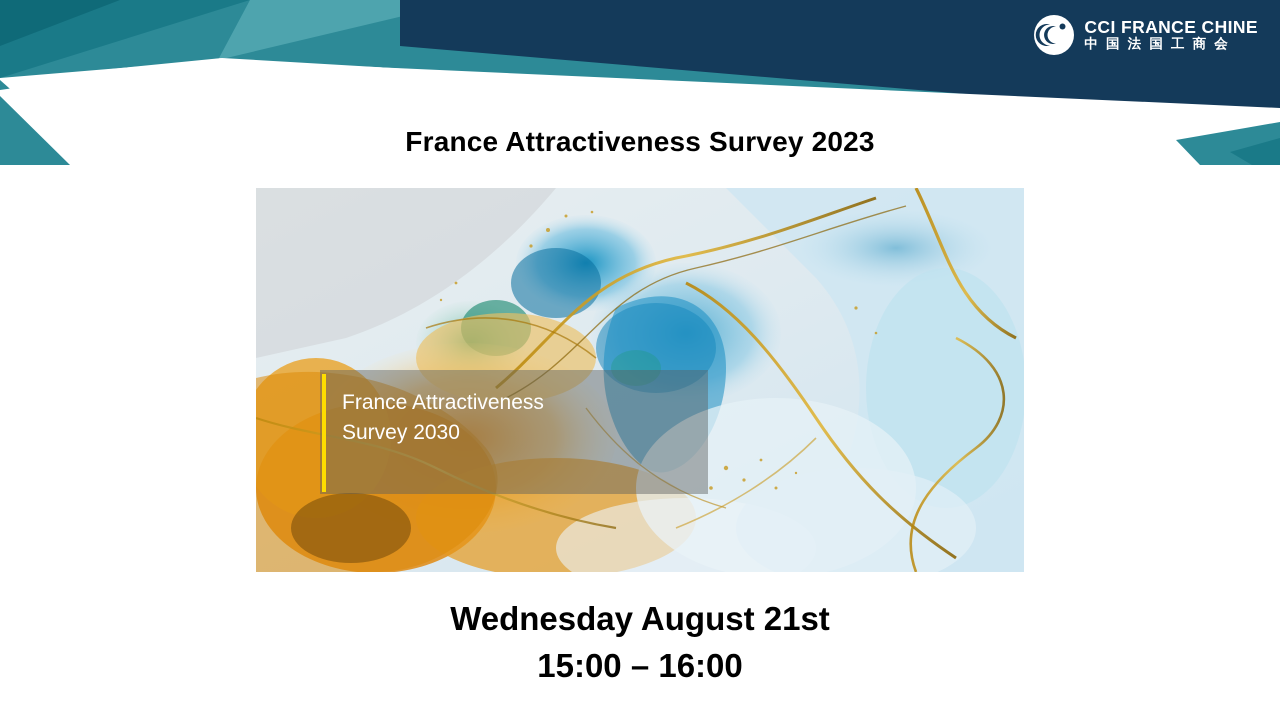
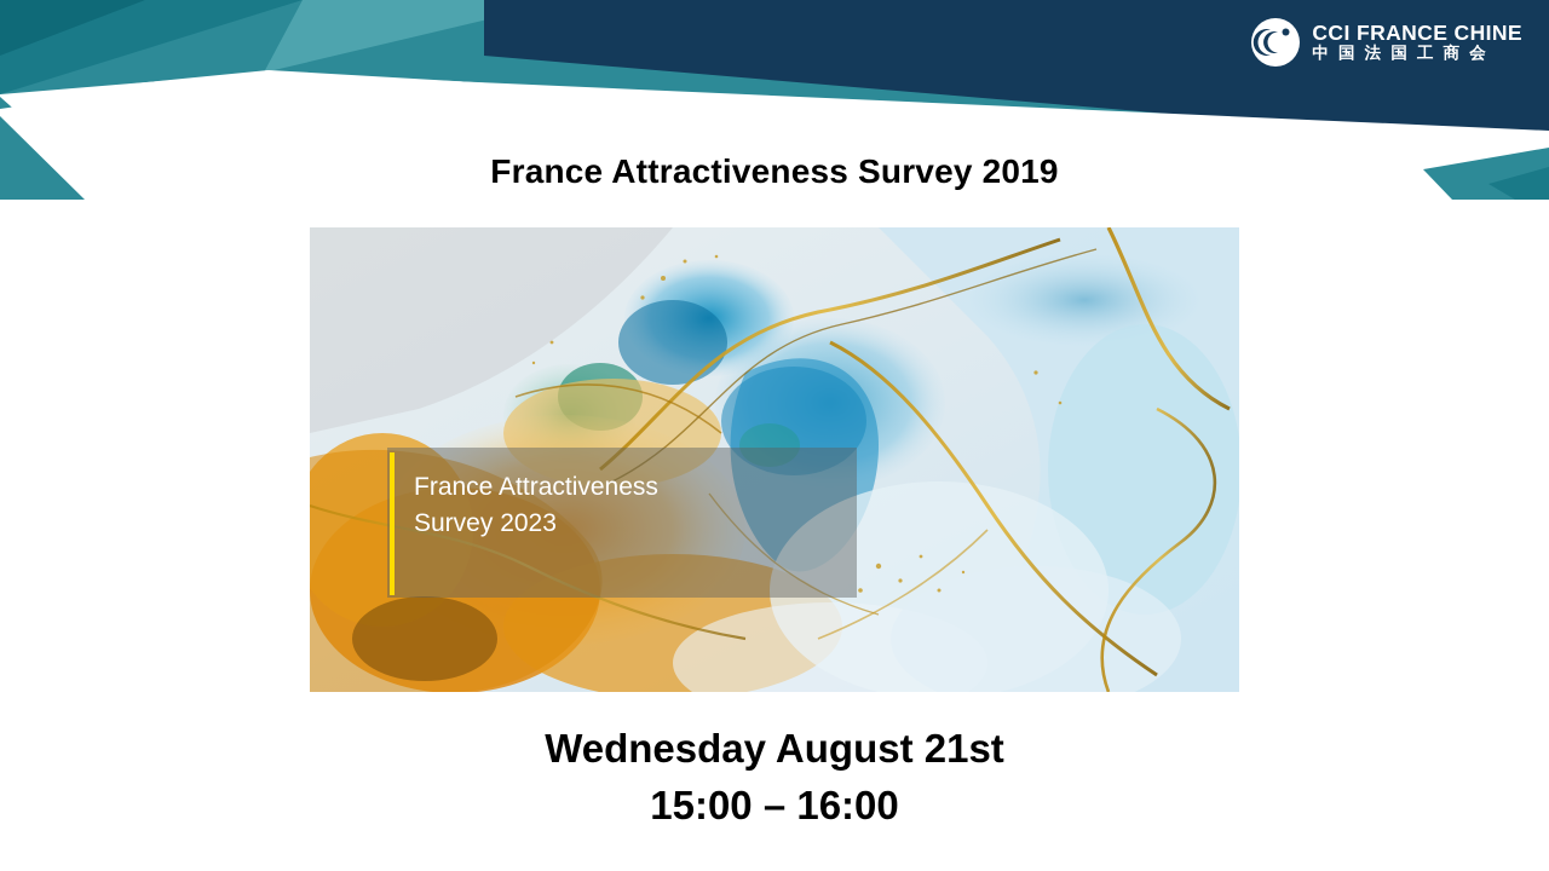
  CCI FRANCE CHINE
  中 国 法 国 工 商 会
- France Attractiveness Survey 2023
+ France Attractiveness Survey 2019
  France Attractiveness
- Survey 2030
+ Survey 2023
  Wednesday August 21st
  15:00 – 16:00
